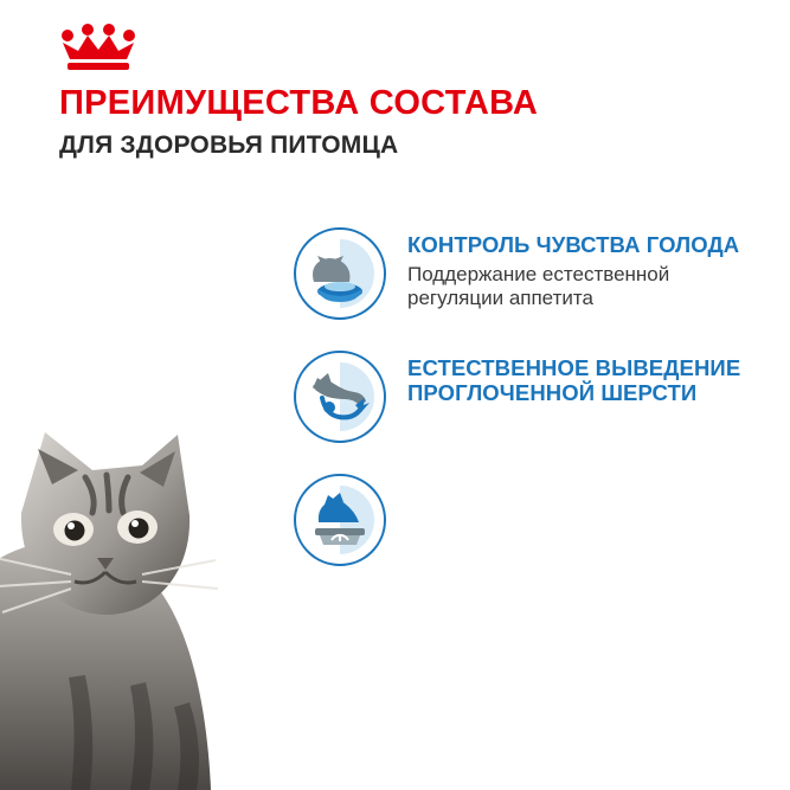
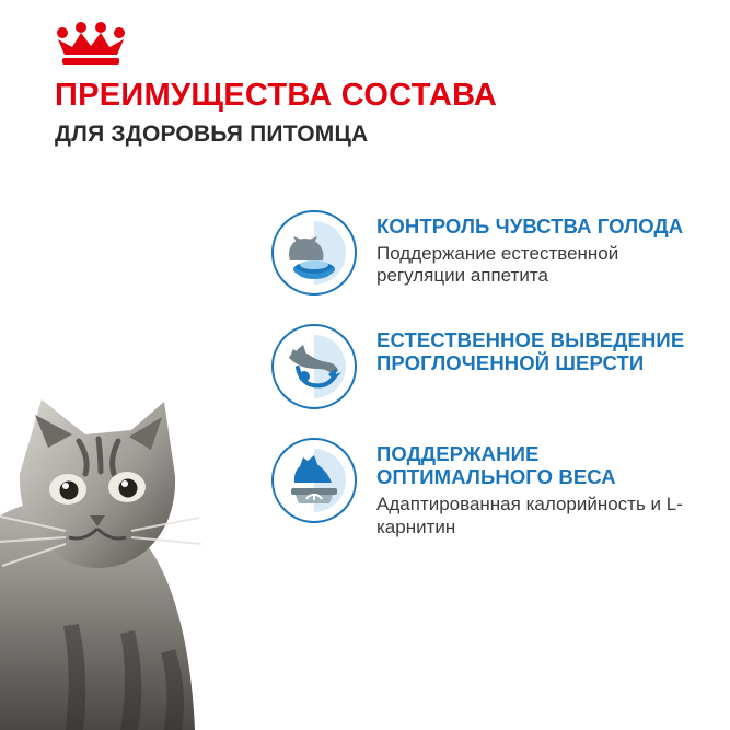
  ПРЕИМУЩЕСТВА СОСТАВА
  ДЛЯ ЗДОРОВЬЯ ПИТОМЦА
  КОНТРОЛЬ ЧУВСТВА ГОЛОДА
  Поддержание естественной регуляции аппетита
  ЕСТЕСТВЕННОЕ ВЫВЕДЕНИЕ ПРОГЛОЧЕННОЙ ШЕРСТИ
+ ПОДДЕРЖАНИЕ ОПТИМАЛЬНОГО ВЕСА
+ Адаптированная калорийность и L-карнитин
